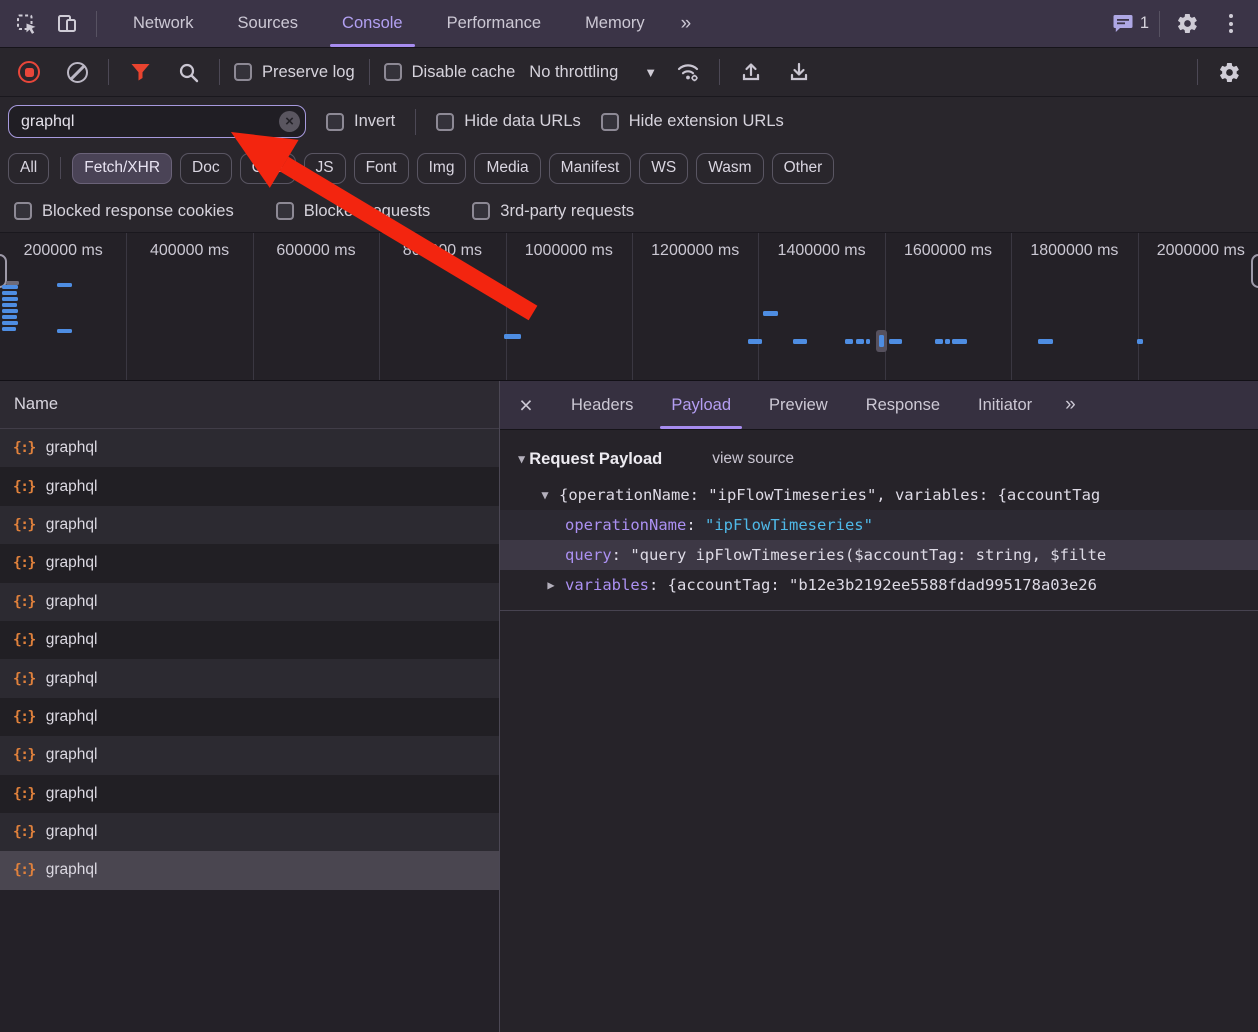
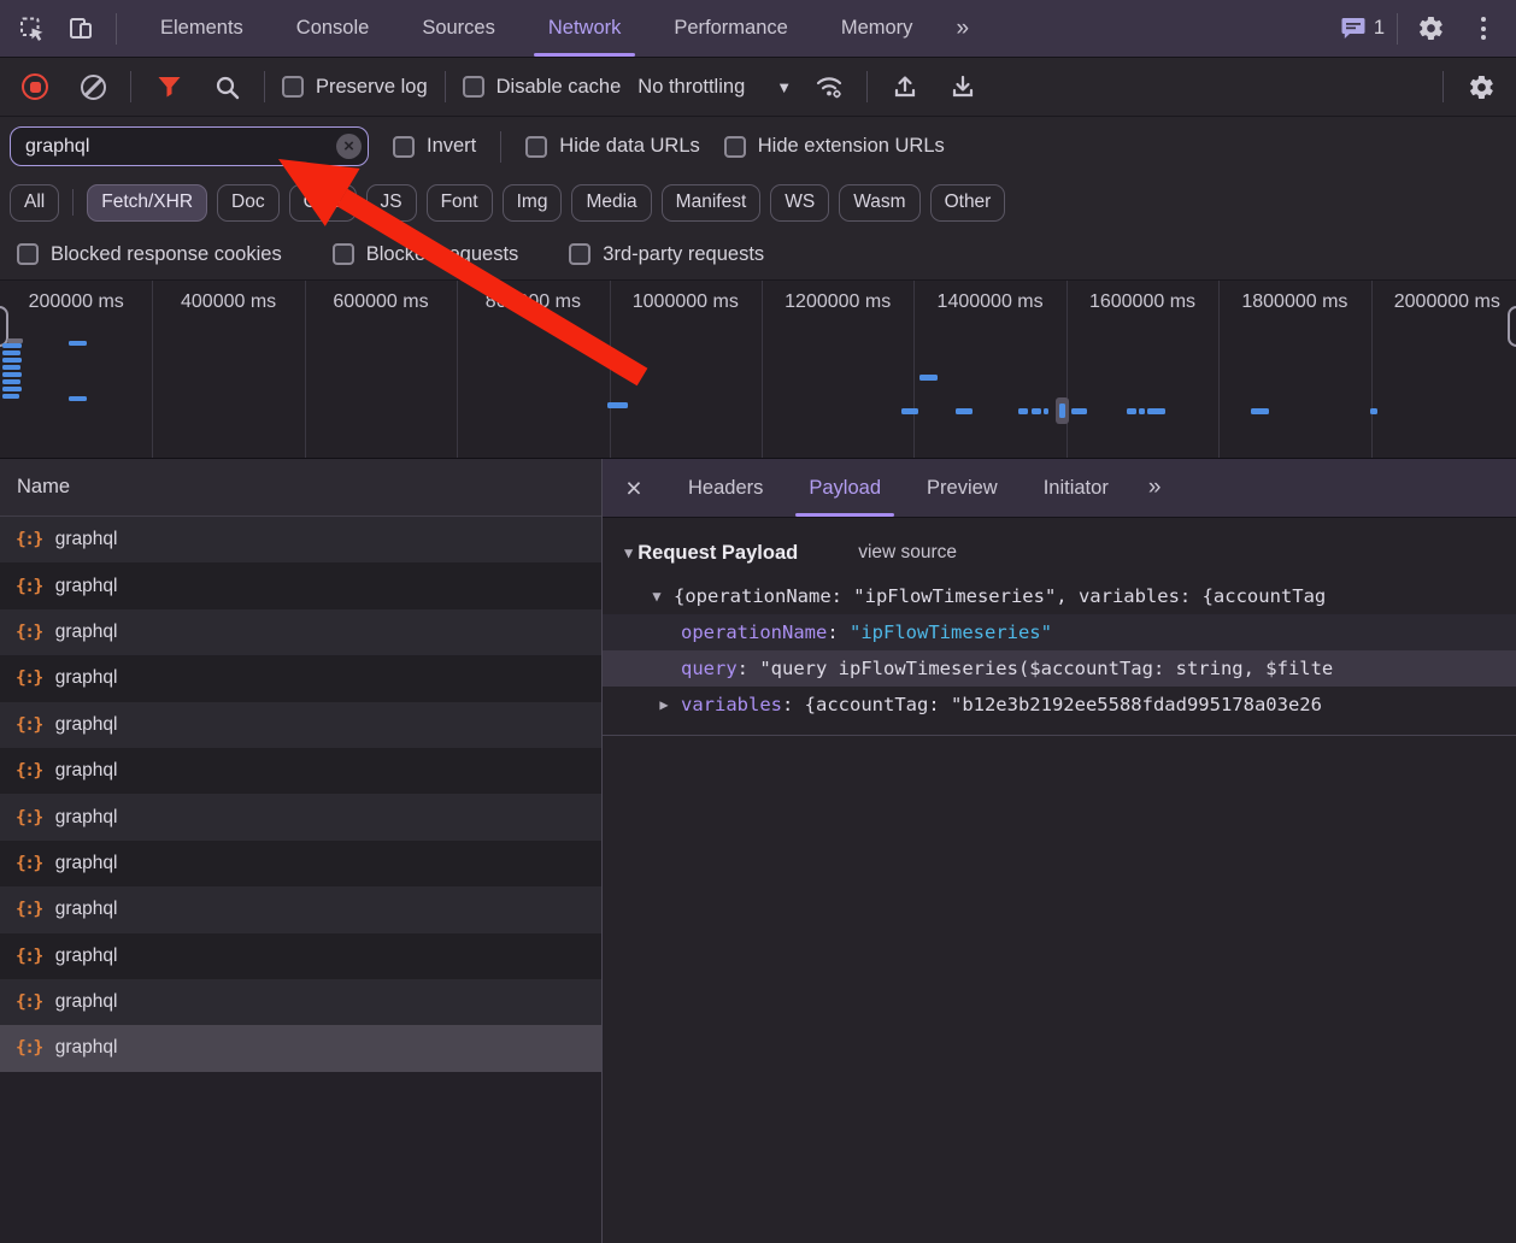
+ Elements
- Network
+ Console
  Sources
- Console
+ Network
  Performance
  Memory
  »
  1
  Preserve log
  Disable cache
  No throttling
  ▼
  graphql
  ×
  Invert
  Hide data URLs
  Hide extension URLs
  All
  Fetch/XHR
  Doc
  JS
  Font
  Img
  Media
  Manifest
  WS
  Wasm
  Other
  Blocked response cookies
  Blockquests
  3rd-party requests
  200000 ms
  400000 ms
  600000 ms
  1000000 ms
  1200000 ms
  1400000 ms
  1600000 ms
  1800000 ms
  2000000 ms
  Name
  {:}
  graphql
  {:}
  graphql
  {:}
  graphql
  {:}
  graphql
  {:}
  graphql
  {:}
  graphql
  {:}
  graphql
  {:}
  graphql
  {:}
  graphql
  {:}
  graphql
  {:}
  graphql
  {:}
  graphql
  ×
  Headers
  Payload
  Preview
- Response
  Initiator
  »
  ▼
  Request Payload
  view source
  ▼
  {operationName: "ipFlowTimeseries", variables: {accountTag
  operationName
  :
  "ipFlowTimeseries"
  query
  :
  "query ipFlowTimeseries($accountTag: string, $filte
  ▶
  variables
  :
  {accountTag: "b12e3b2192ee5588fdad995178a03e26
